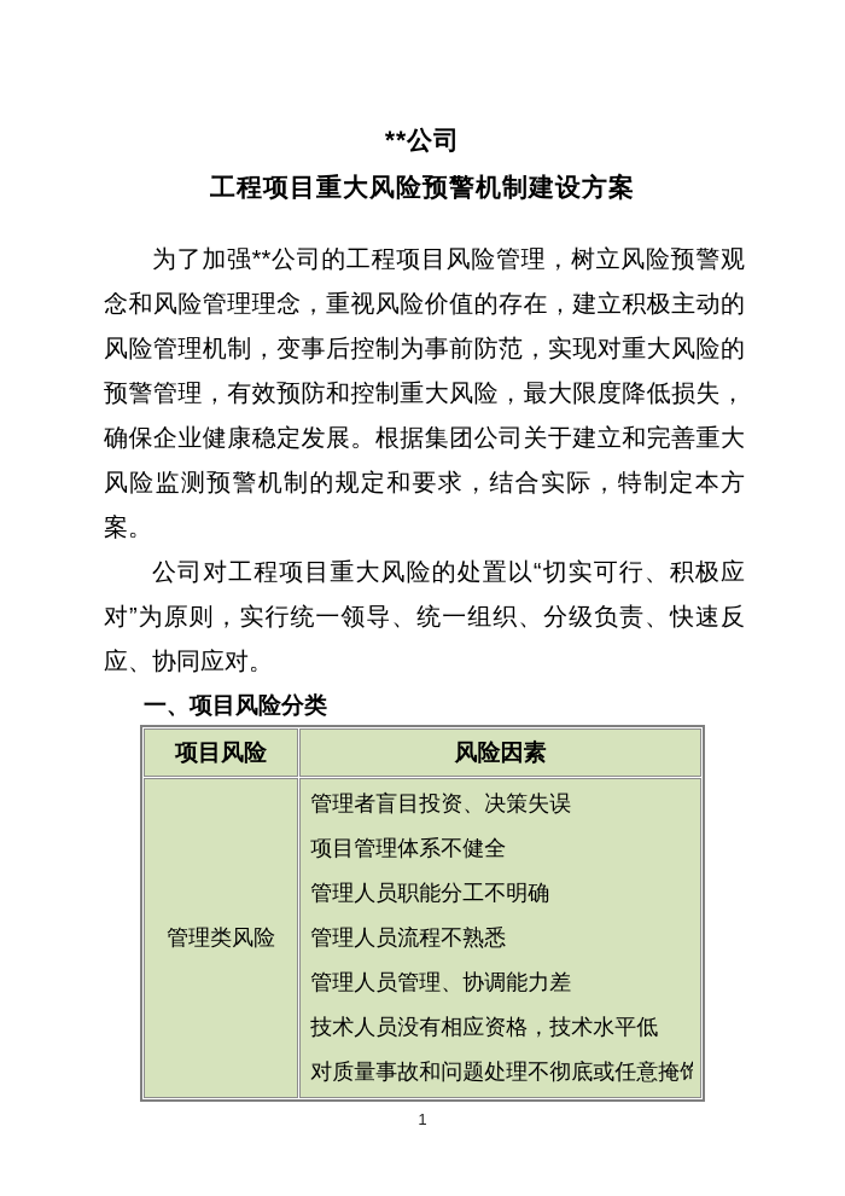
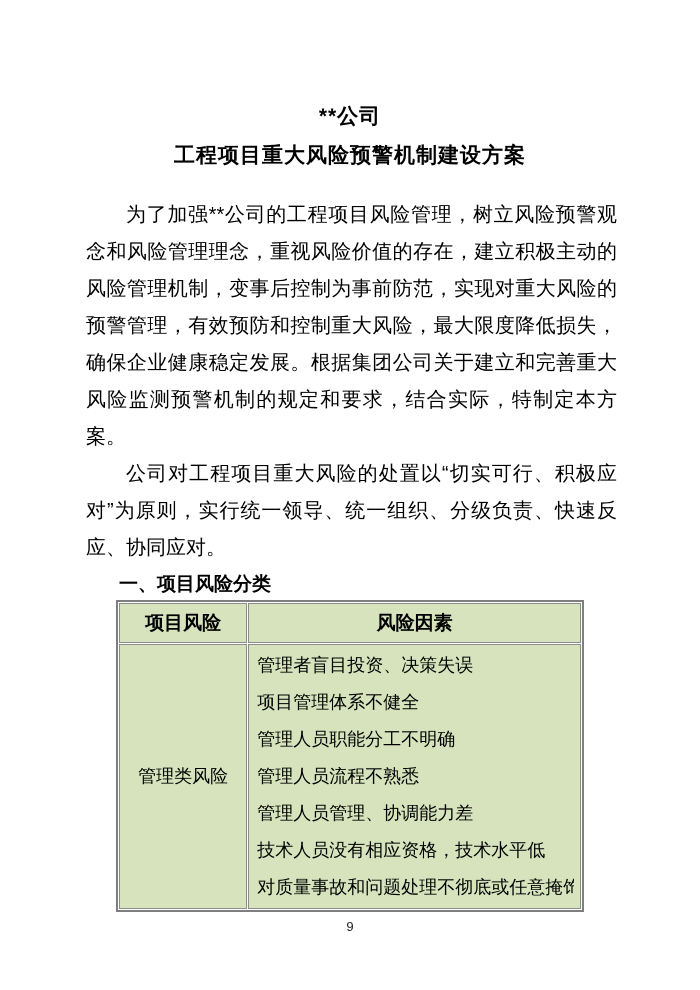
  **公司
  工程项目重大风险预警机制建设方案
  为了加强**公司的工程项目风险管理，树立风险预警观念和风险管理理念，重视风险价值的存在，建立积极主动的风险管理机制，变事后控制为事前防范，实现对重大风险的预警管理，有效预防和控制重大风险，最大限度降低损失，确保企业健康稳定发展。根据集团公司关于建立和完善重大风险监测预警机制的规定和要求，结合实际，特制定本方案。
  公司对工程项目重大风险的处置以“切实可行、积极应对”为原则，实行统一领导、统一组织、分级负责、快速反应、协同应对。
  一、项目风险分类
  项目风险	风险因素
  管理类风险	管理者盲目投资、决策失误 项目管理体系不健全 管理人员职能分工不明确 管理人员流程不熟悉 管理人员管理、协调能力差 技术人员没有相应资格，技术水平低 对质量事故和问题处理不彻底或任意掩饰
- 1
+ 9
